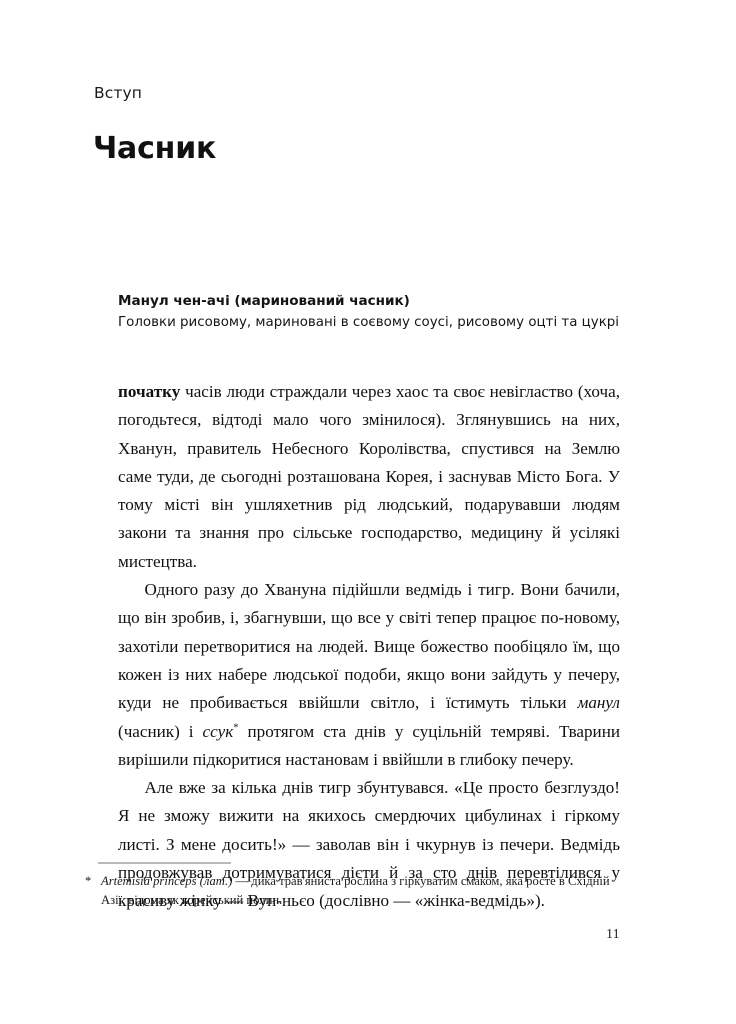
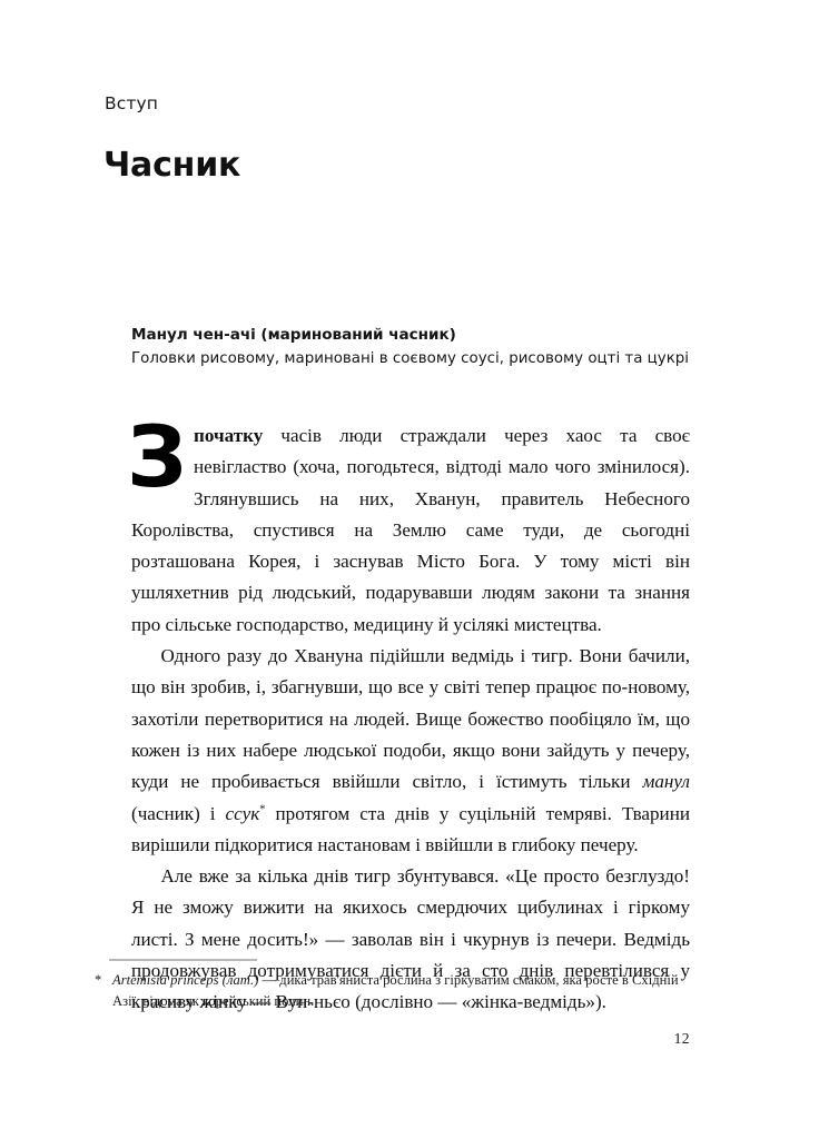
  Вступ
  Часник
  Манул чен-ачі (маринований часник)
  Головки рисовому, мариновані в соєвому соусі, рисовому оцті та цукрі
+ З
  початку часів люди страждали через хаос та своє невігластво (хоча, погодьтеся, відтоді мало чого змінилося). Зглянувшись на них, Хванун, правитель Небесного Королівства, спустився на Землю саме туди, де сьогодні розташована Корея, і заснував Місто Бога. У тому місті він ушляхетнив рід людський, подарувавши людям закони та знання про сільське господарство, медицину й усілякі мистецтва.
  Одного разу до Хвануна підійшли ведмідь і тигр. Вони бачили, що він зробив, і, збагнувши, що все у світі тепер працює по-новому, захотіли перетворитися на людей. Вище божество пообіцяло їм, що кожен із них набере людської подоби, якщо вони зайдуть у печеру, куди не пробивається ввійшли світло, і їстимуть тільки манул (часник) і ссук* протягом ста днів у суцільній темряві. Тварини вирішили підкоритися настановам і ввійшли в глибоку печеру.
  Але вже за кілька днів тигр збунтувався. «Це просто безглуздо! Я не зможу вижити на якихось смердючих цибулинах і гіркому листі. З мене досить!» — заволав він і чкурнув із печери. Ведмідь продовжував дотримуватися дієти й за сто днів перевтілився у красиву жінку — Вун-ньєо (дослівно — «жінка-ведмідь»).
  *
  Artemisia princeps (лат.) — дика трав'яниста рослина з гіркуватим смаком, яка росте в Східній Азії, відома як корейський полин.
- 11
+ 12
